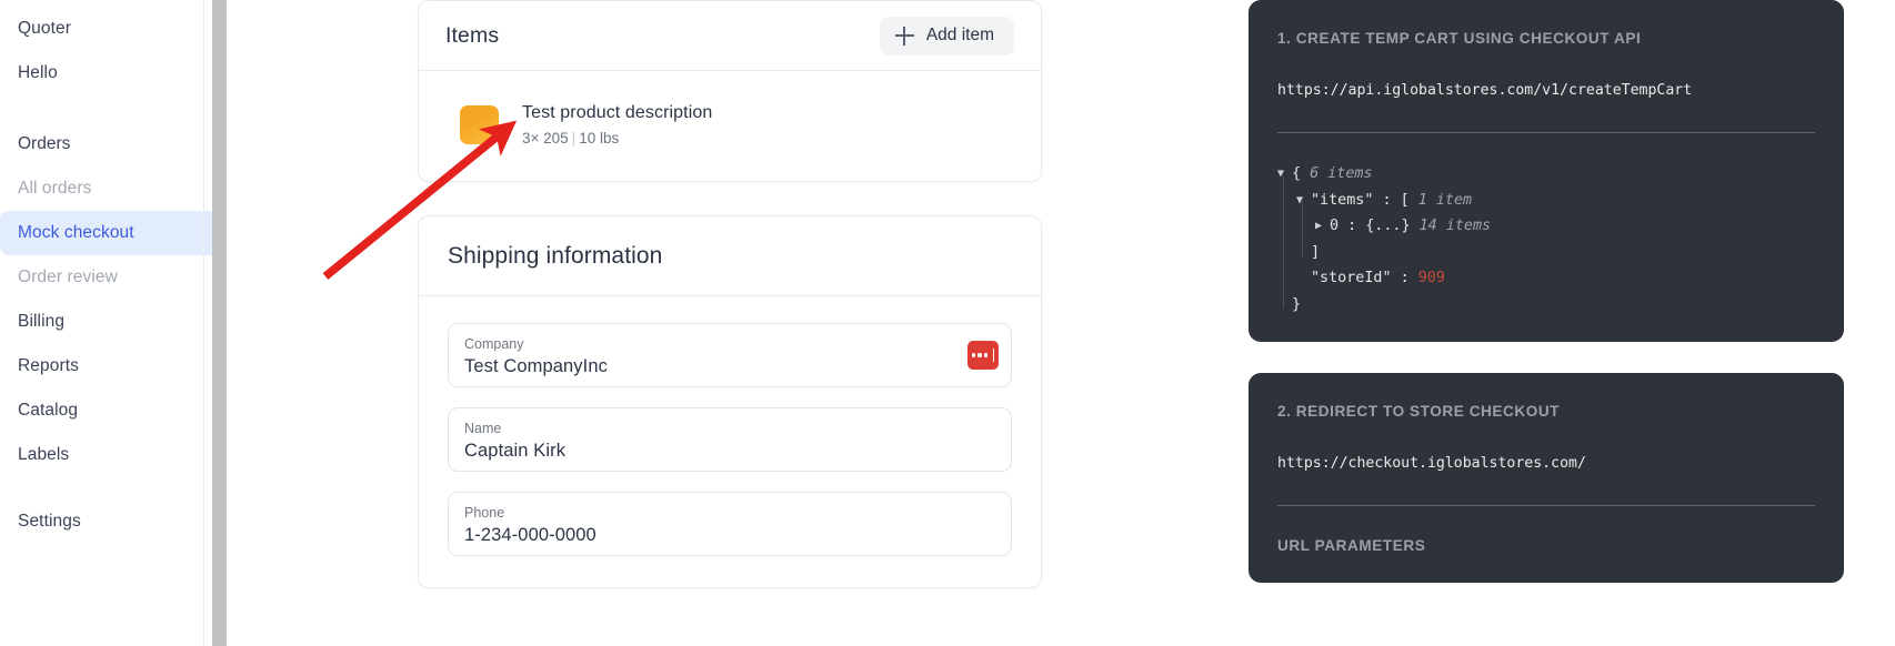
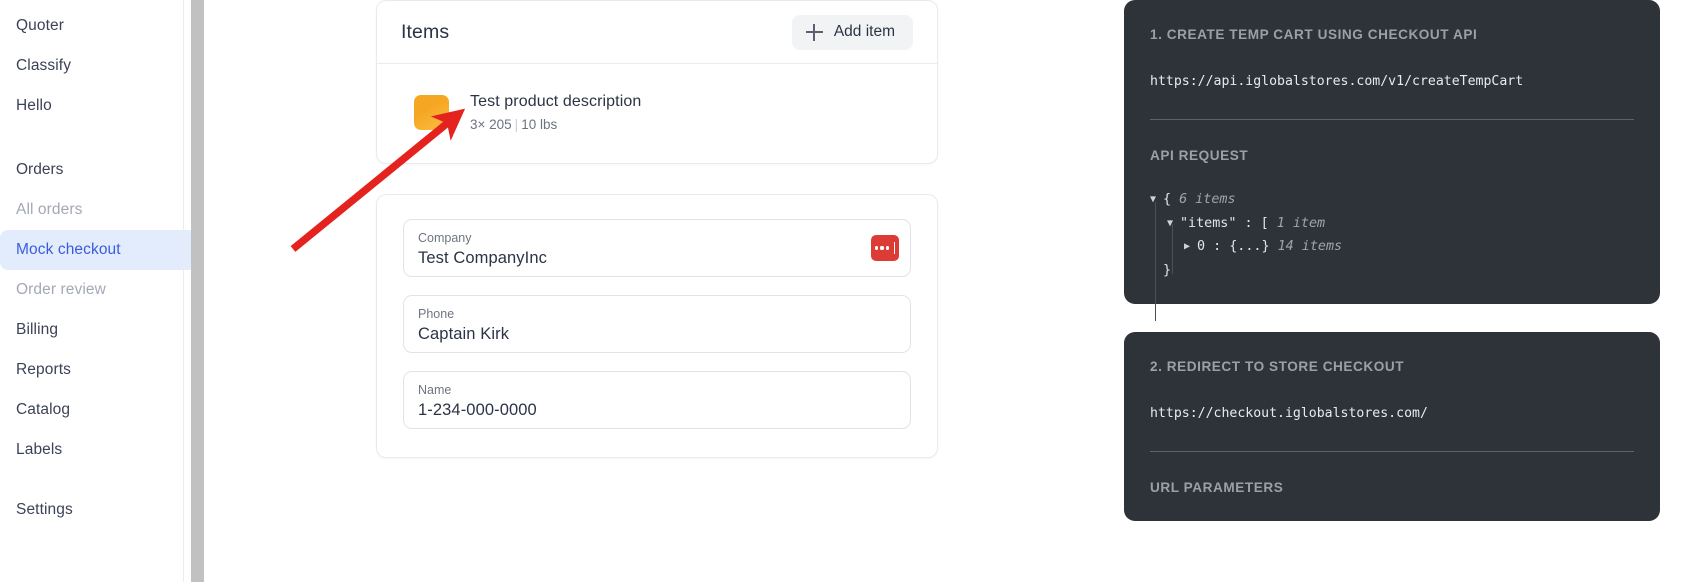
  Quoter
+ Classify
  Hello
  Orders
  All orders
  Mock checkout
  Order review
  Billing
  Reports
  Catalog
  Labels
  Settings
  Items
  Add item
  Test product description
  3× 205 | 10 lbs
- Shipping information
  Company
  Test CompanyInc
- Name
+ Phone
  Captain Kirk
- Phone
+ Name
  1-234-000-0000
  1. CREATE TEMP CART USING CHECKOUT API
  https://api.iglobalstores.com/v1/createTempCart
+ API REQUEST
  ▼
  {
  6 items
  ▼
  "items" : [
  1 item
  ▶
  0 : {...}
  14 items
- ]
- "storeId" :
- 909
  }
  2. REDIRECT TO STORE CHECKOUT
  https://checkout.iglobalstores.com/
  URL PARAMETERS
